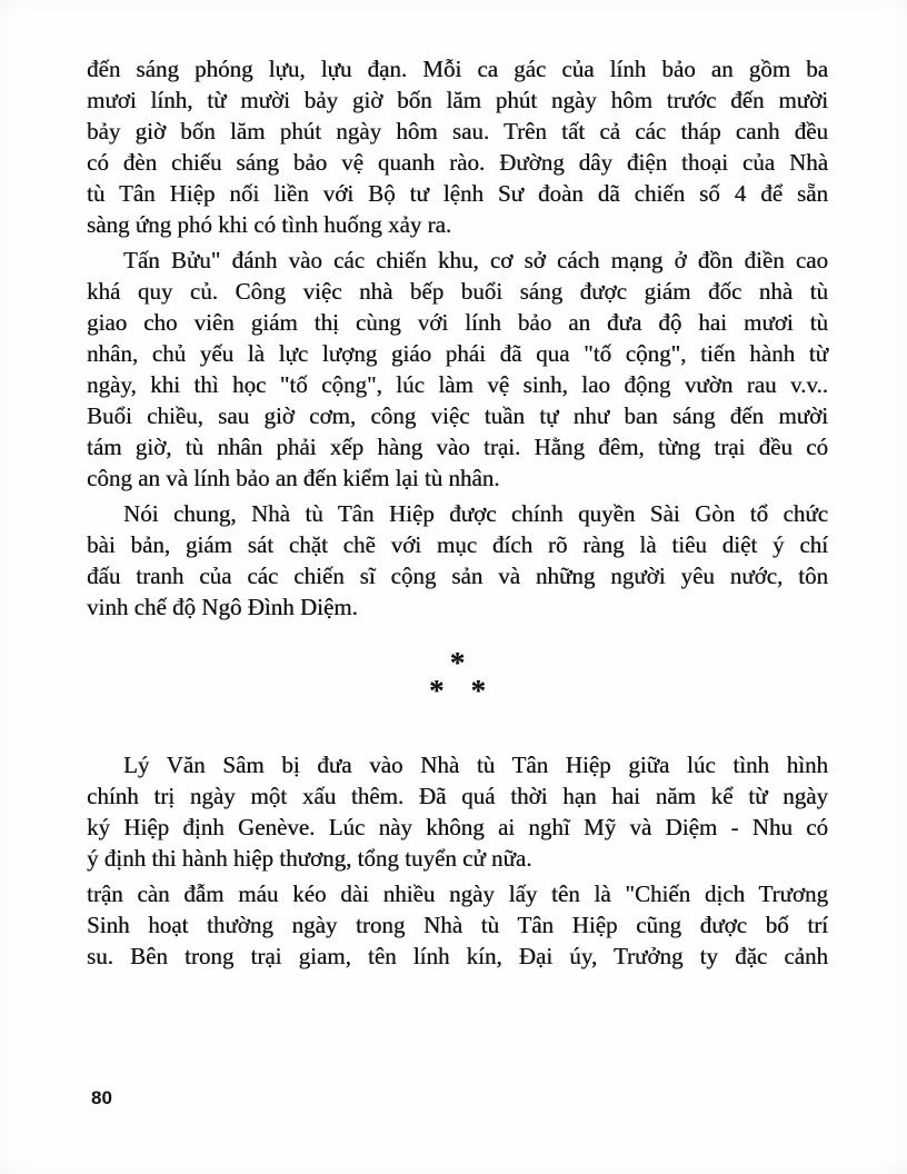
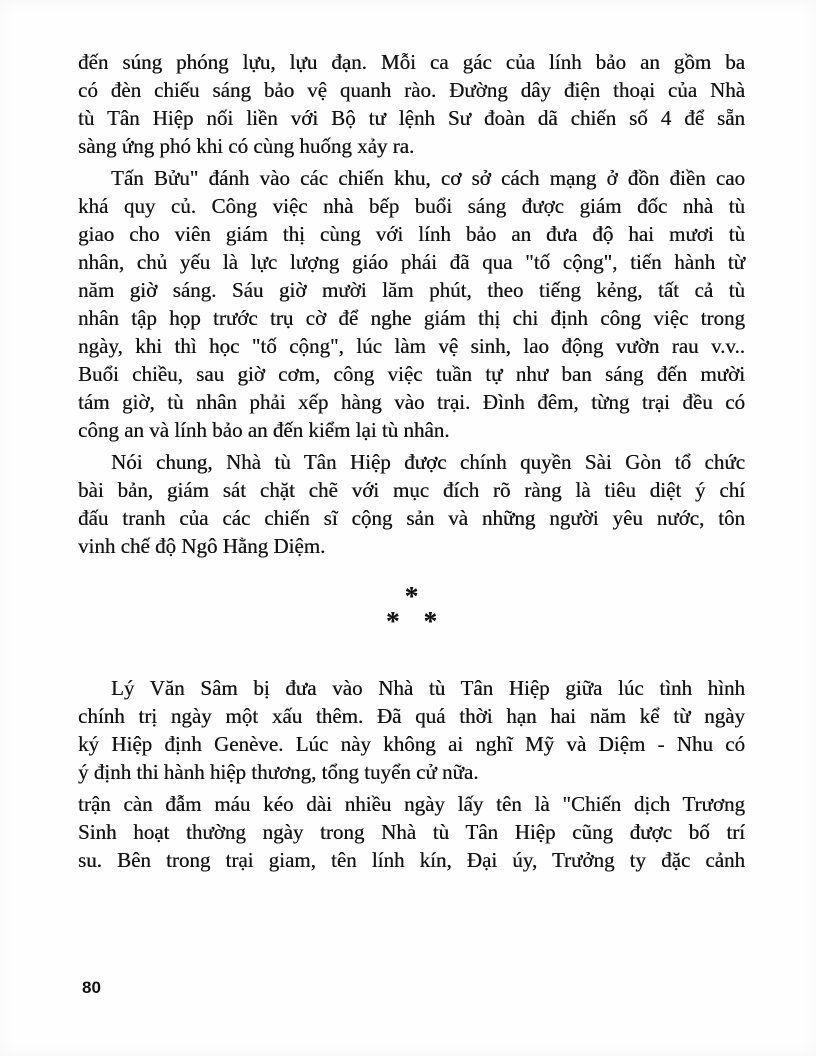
- đến sáng phóng lựu, lựu đạn. Mỗi ca gác của lính bảo an gồm ba
+ đến súng phóng lựu, lựu đạn. Mỗi ca gác của lính bảo an gồm ba
- mươi lính, từ mười bảy giờ bốn lăm phút ngày hôm trước đến mười
- bảy giờ bốn lăm phút ngày hôm sau. Trên tất cả các tháp canh đều
  có đèn chiếu sáng bảo vệ quanh rào. Đường dây điện thoại của Nhà
  tù Tân Hiệp nối liền với Bộ tư lệnh Sư đoàn dã chiến số 4 để sẵn
- sàng ứng phó khi có tình huống xảy ra.
+ sàng ứng phó khi có cùng huống xảy ra.
  Tấn Bửu" đánh vào các chiến khu, cơ sở cách mạng ở đồn điền cao
  khá quy củ. Công việc nhà bếp buổi sáng được giám đốc nhà tù
  giao cho viên giám thị cùng với lính bảo an đưa độ hai mươi tù
  nhân, chủ yếu là lực lượng giáo phái đã qua "tố cộng", tiến hành từ
+ năm giờ sáng. Sáu giờ mười lăm phút, theo tiếng kẻng, tất cả tù
+ nhân tập họp trước trụ cờ để nghe giám thị chi định công việc trong
  ngày, khi thì học "tố cộng", lúc làm vệ sinh, lao động vườn rau v.v..
  Buổi chiều, sau giờ cơm, công việc tuần tự như ban sáng đến mười
- tám giờ, tù nhân phải xếp hàng vào trại. Hằng đêm, từng trại đều có
+ tám giờ, tù nhân phải xếp hàng vào trại. Đình đêm, từng trại đều có
  công an và lính bảo an đến kiểm lại tù nhân.
  Nói chung, Nhà tù Tân Hiệp được chính quyền Sài Gòn tổ chức
  bài bản, giám sát chặt chẽ với mục đích rõ ràng là tiêu diệt ý chí
  đấu tranh của các chiến sĩ cộng sản và những người yêu nước, tôn
- vinh chế độ Ngô Đình Diệm.
+ vinh chế độ Ngô Hằng Diệm.
  *
  *
  *
  Lý Văn Sâm bị đưa vào Nhà tù Tân Hiệp giữa lúc tình hình
  chính trị ngày một xấu thêm. Đã quá thời hạn hai năm kể từ ngày
  ký Hiệp định Genève. Lúc này không ai nghĩ Mỹ và Diệm - Nhu có
  ý định thi hành hiệp thương, tổng tuyển cử nữa.
  trận càn đẫm máu kéo dài nhiều ngày lấy tên là "Chiến dịch Trương
  Sinh hoạt thường ngày trong Nhà tù Tân Hiệp cũng được bố trí
  su. Bên trong trại giam, tên lính kín, Đại úy, Trưởng ty đặc cảnh
  80
